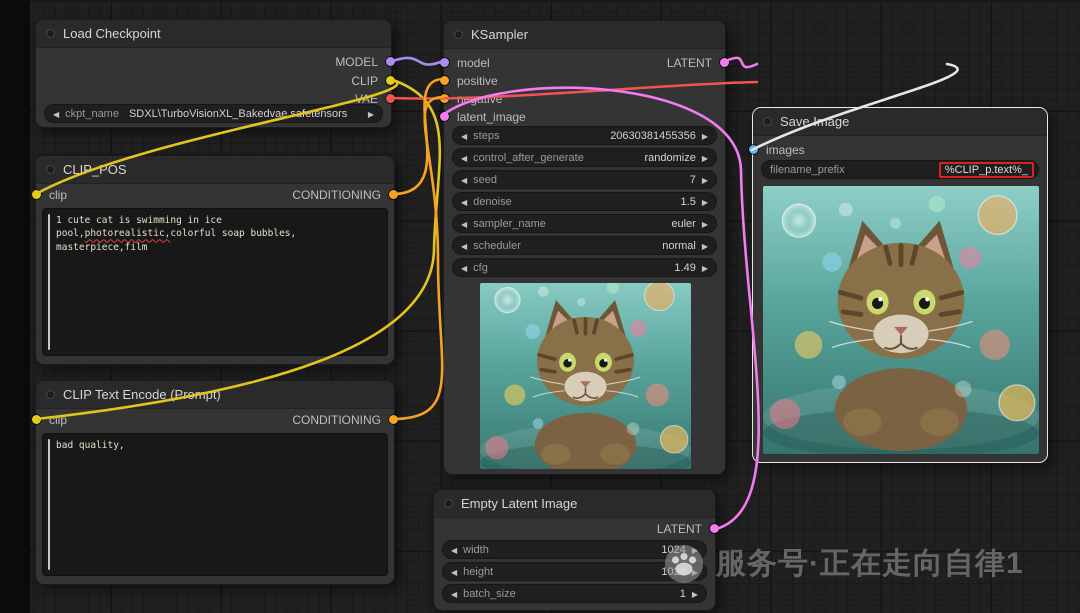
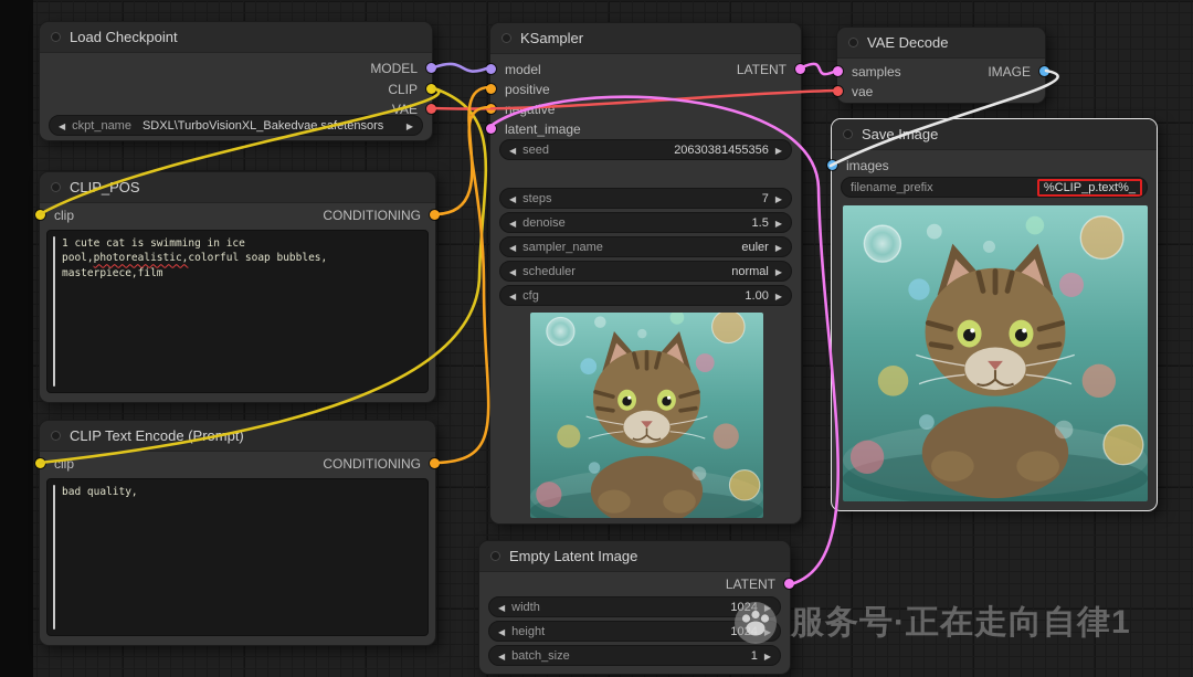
  Load Checkpoint
  MODEL
  CLIP
  ckpt_name
  SDXL\TurboVisionXL_Bakedvae.setensors
  CLIPPOS
  clip
  CONDITIONING
  1 cute cat is swimming in ice pool,photorealistic,colorful soap bubbles, masterpiece,film
  CLIP Text Encode (Propt)
  clip
  CONDITIONING
  bad quality,
  KSampler
  model
  LATENT
  positive
  latent_image
- steps
+ seed
  20630381455356
- control_after_generate
- randomize
- seed
+ steps
  7
  denoise
  1.5
  sampler_name
  euler
  scheduler
  normal
  cfg
- 1.49
+ 1.00
  Empty Latent Image
  LATENT
  width
  1024
  height
  1024
  batch_size
  1
+ VAE Decode
+ samples
+ IMAGE
+ vae
  Save Iage
  images
  filename_prefix
  %CLIP_p.text%_
  服务号·正在走向自律1
